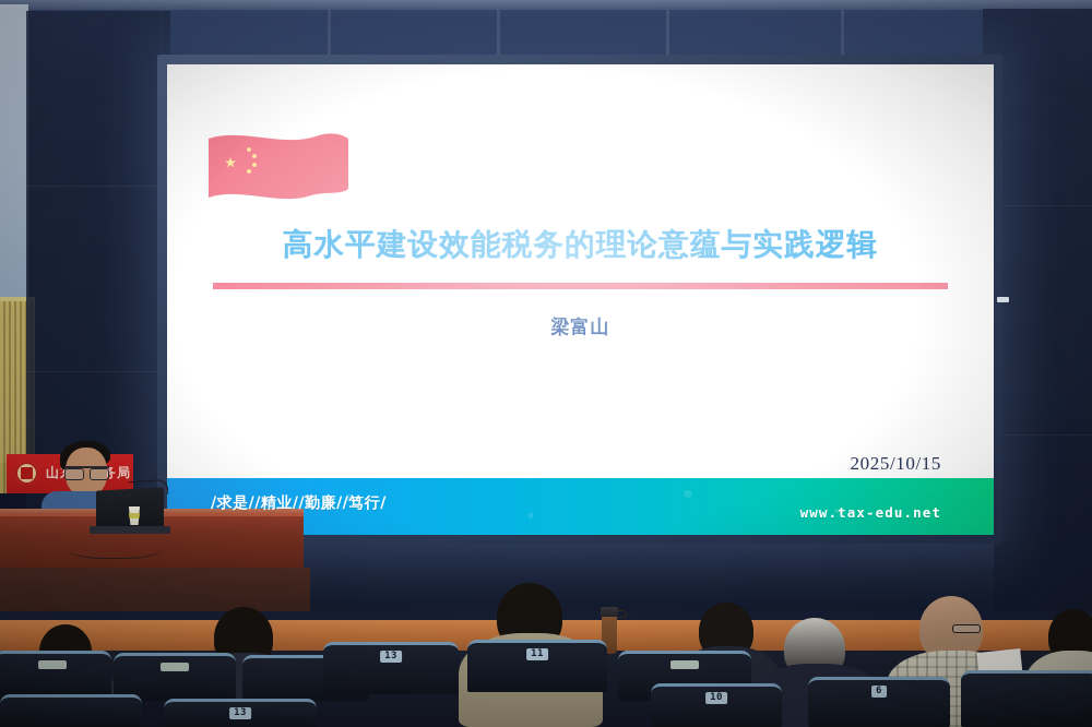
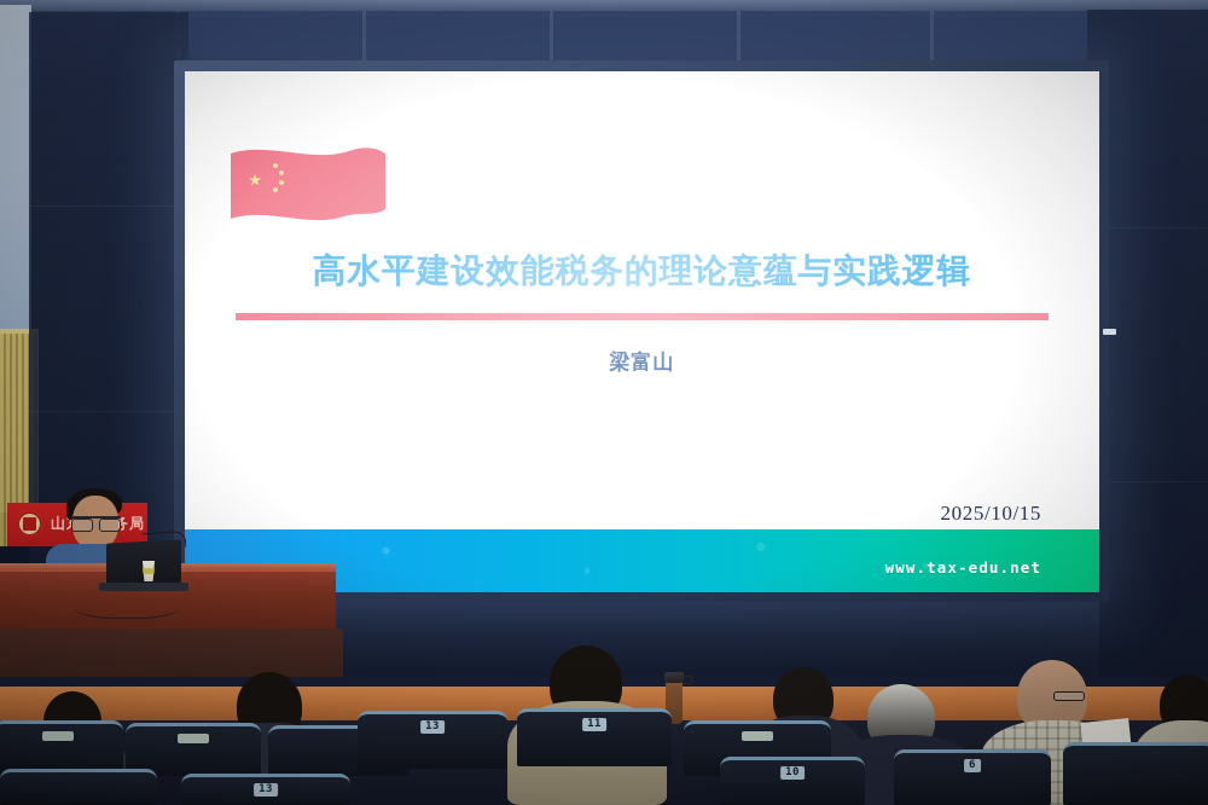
- /求是//精业//勤廉//笃行/
  www.tax-edu.net
